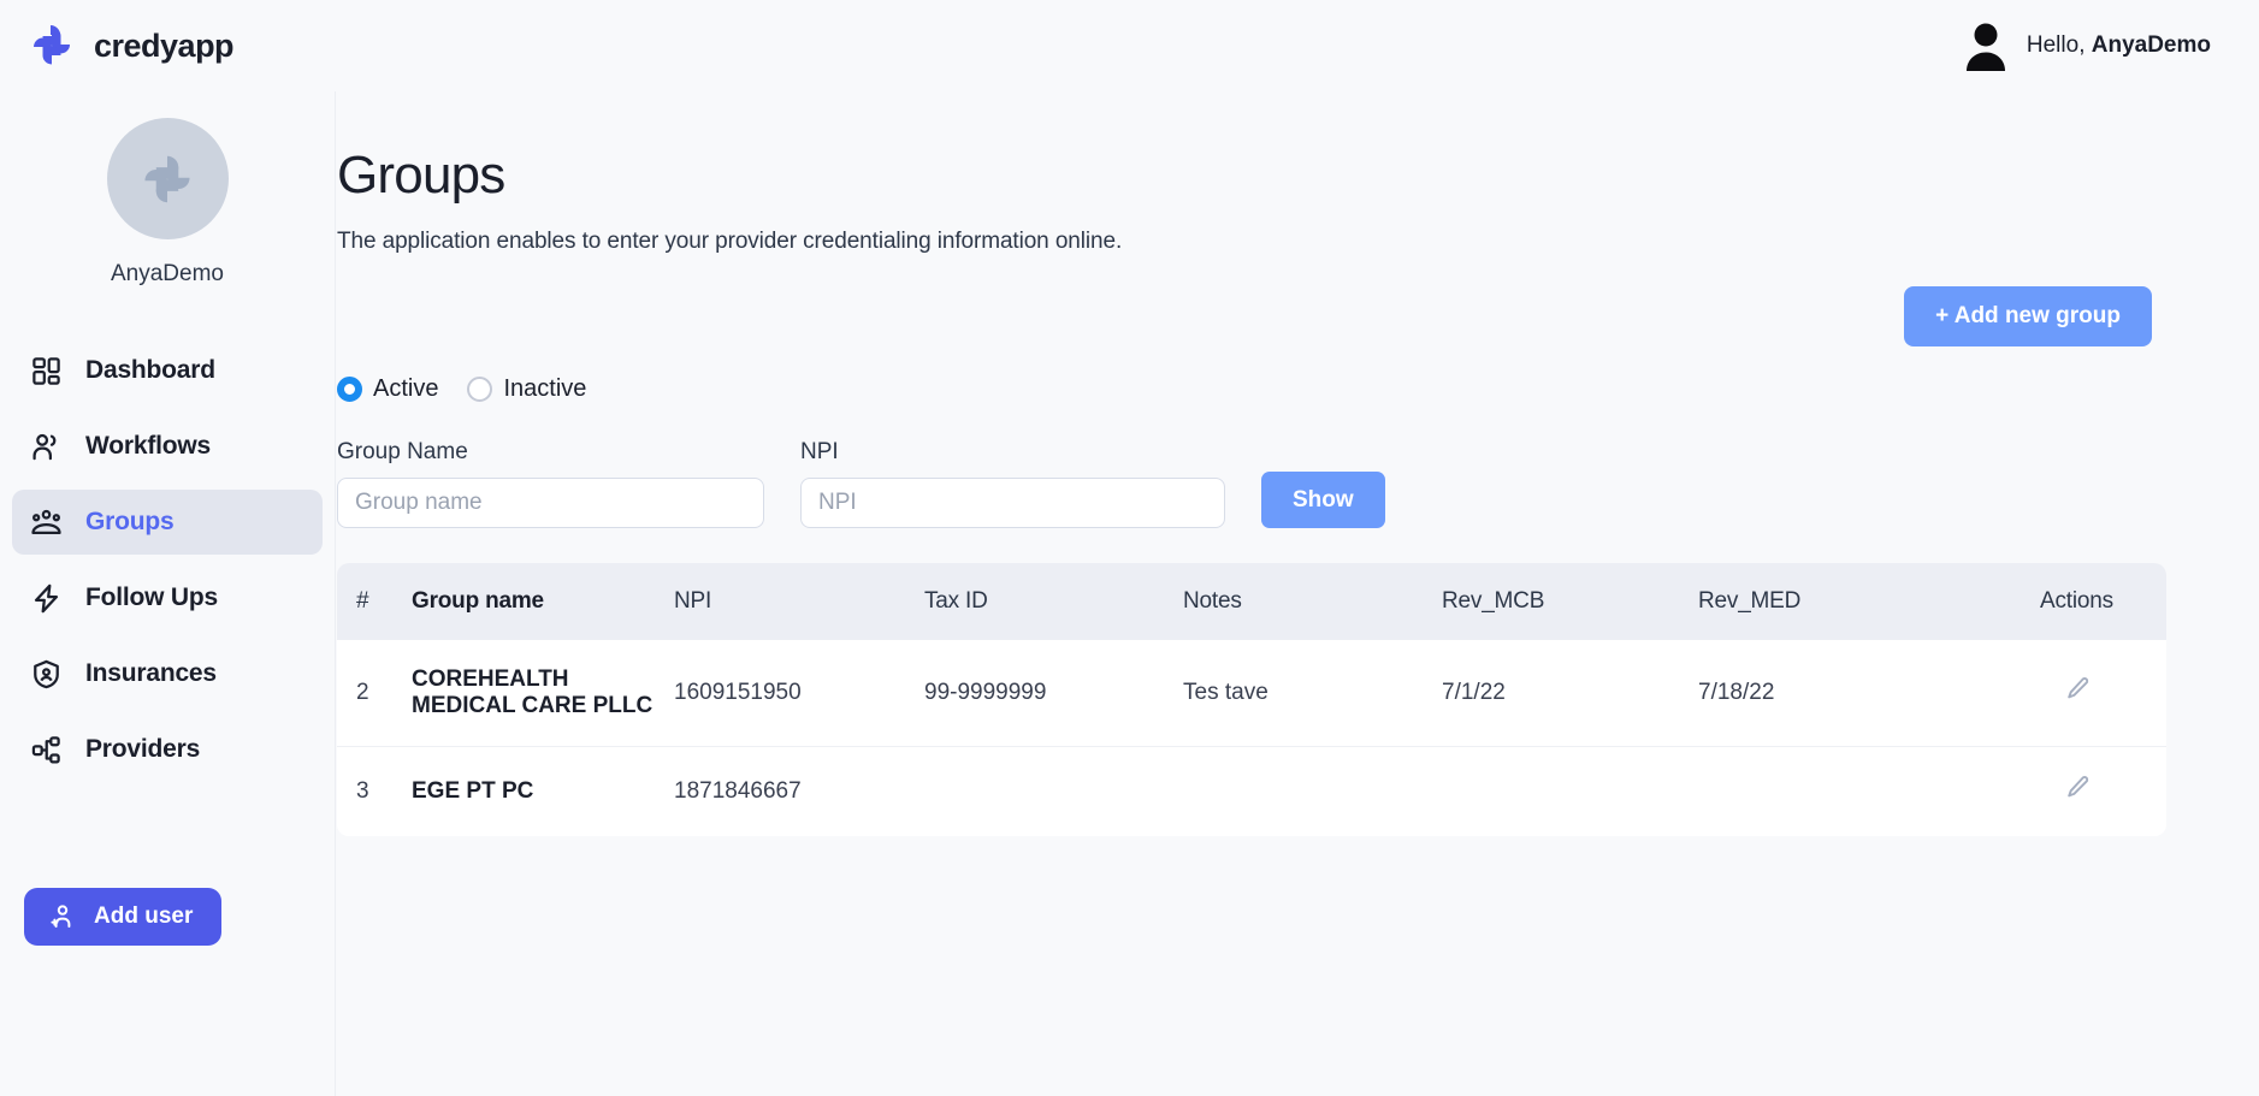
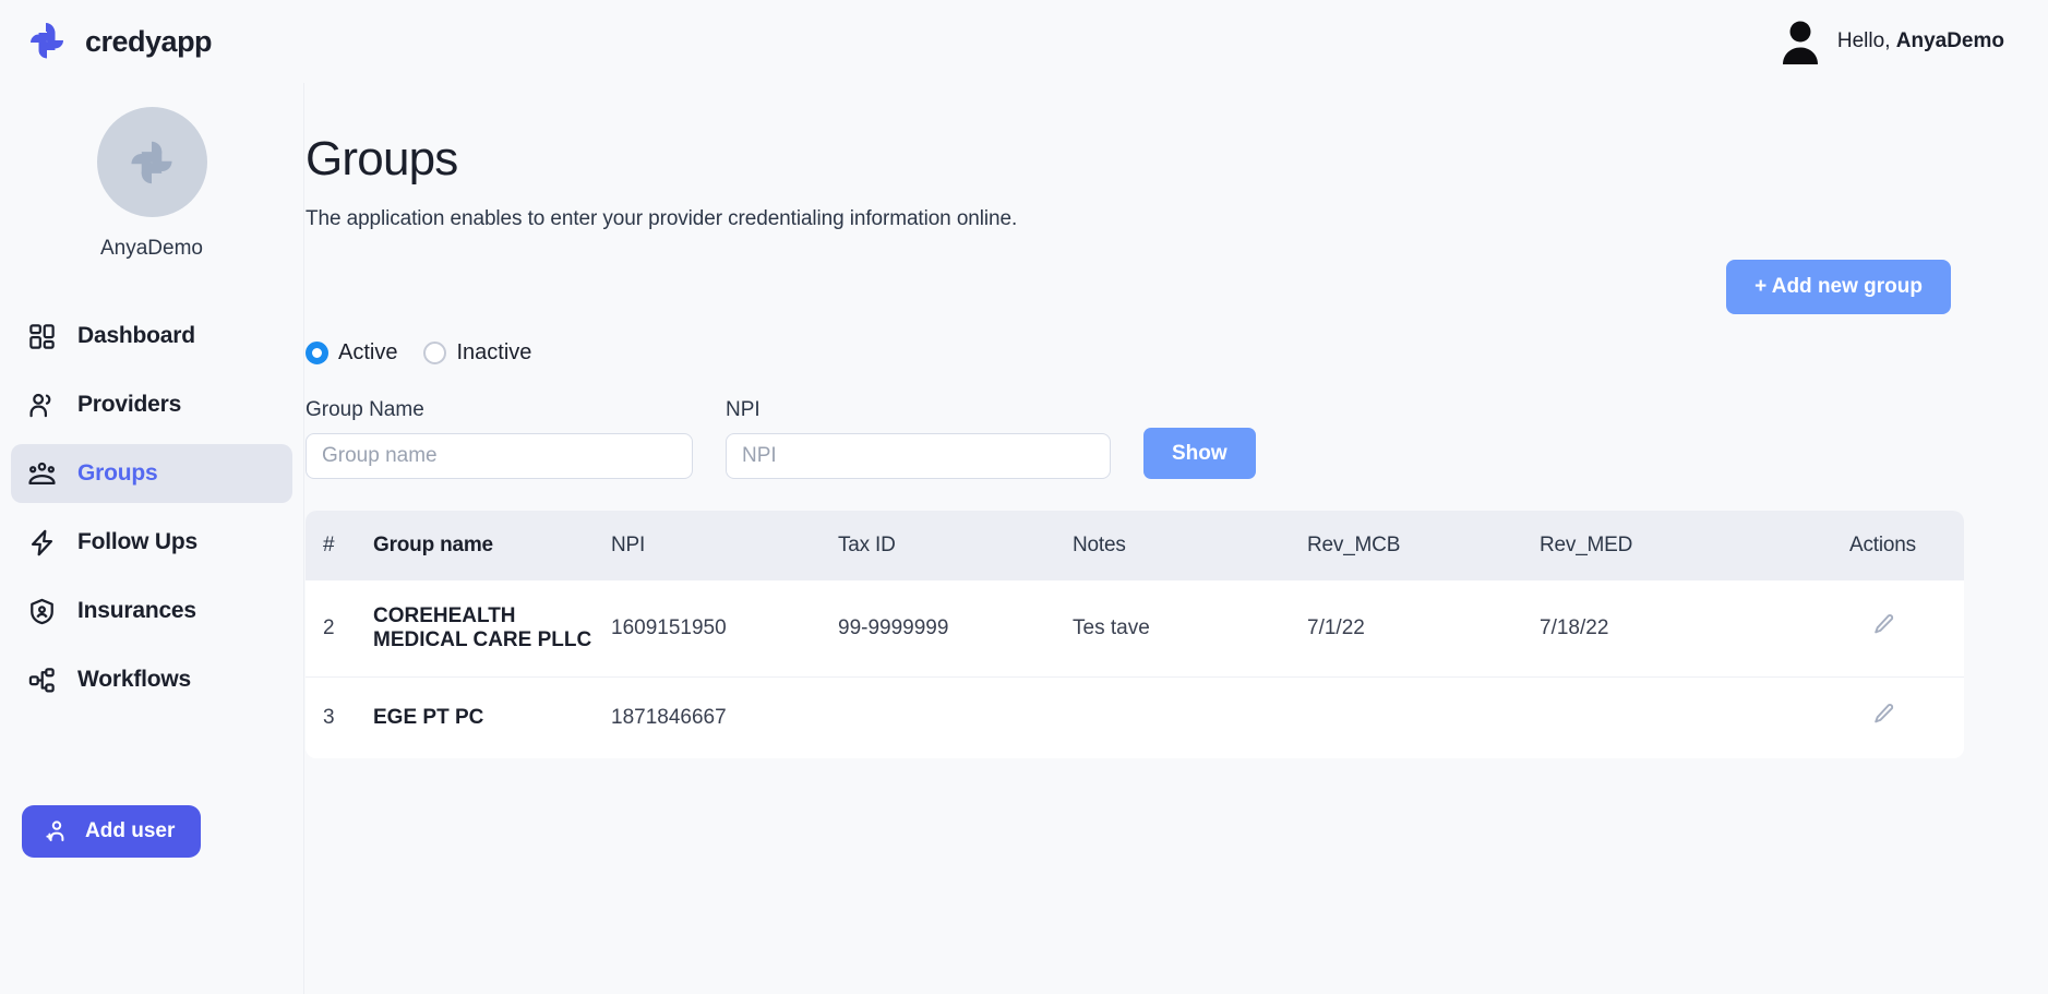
  credyapp
  Hello, AnyaDemo
  AnyaDemo
  Dashboard
- Workflows
+ Providers
  Groups
  Follow Ups
  Insurances
- Providers
+ Workflows
  Add user
  Groups
  The application enables to enter your provider credentialing information online.
  + Add new group
  Active
  Inactive
  Group Name
  Group name
  NPI
  NPI
  Show
  #	Group name	NPI	Tax ID	Notes	Rev_MCB	Rev_MED	Actions
  2	COREHEALTH MEDICAL CARE PLLC	1609151950	99-9999999	Tes tave	7/1/22	7/18/22
  3	EGE PT PC	1871846667
